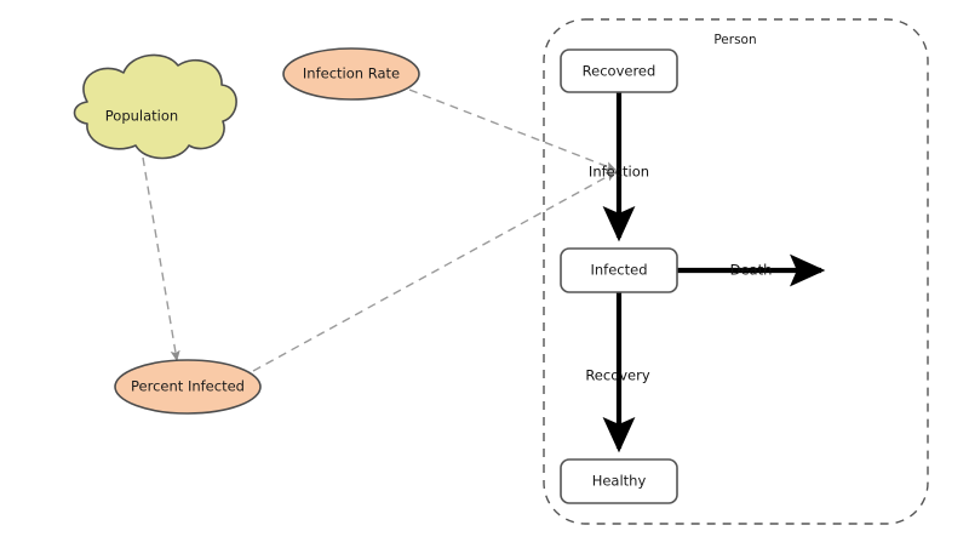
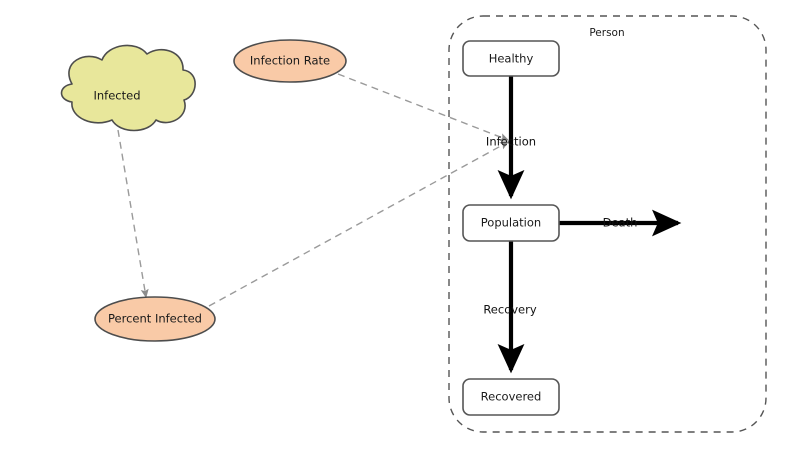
  Person
- Population
+ Infected
  Infection Rate
  Percent Infected
- Recovered
+ Healthy
- Infected
+ Population
- Healthy
+ Recovered
  Infection
  Death
  Recovery
